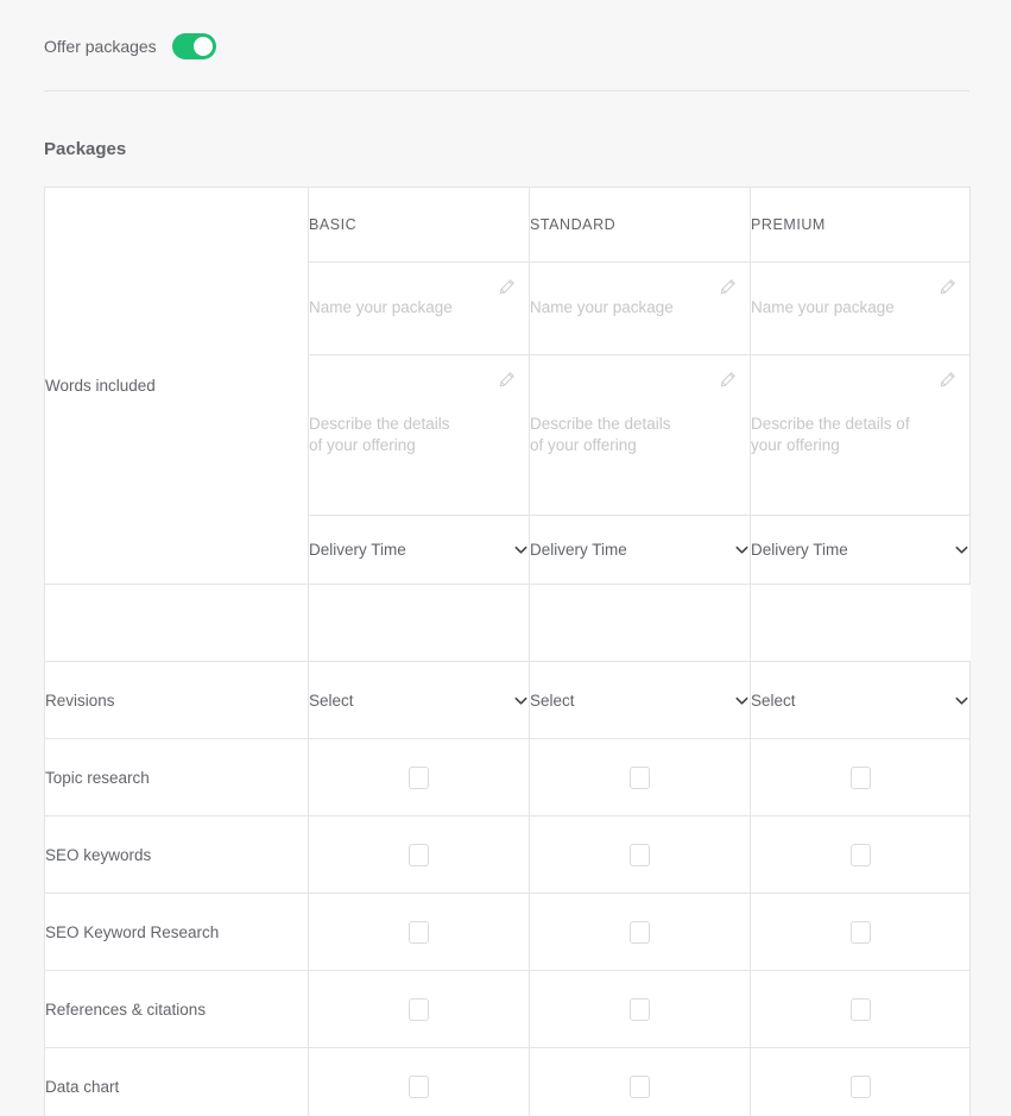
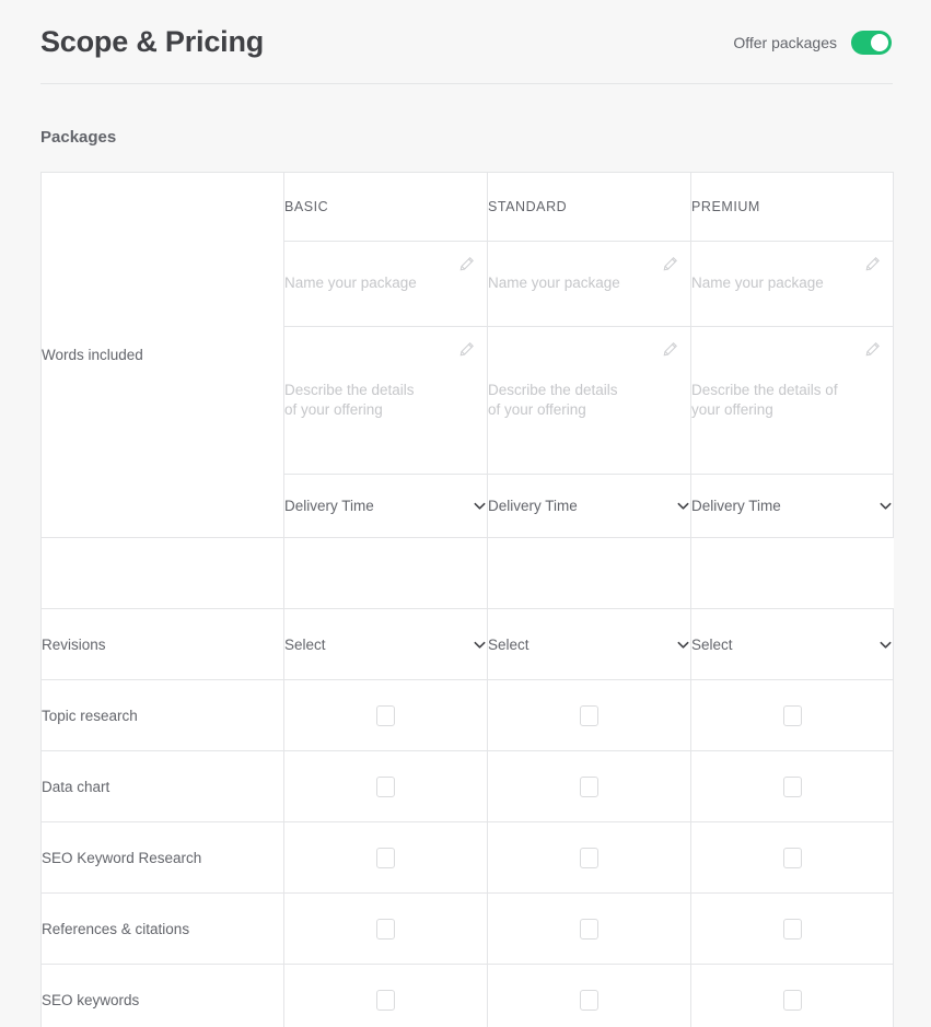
+ Scope & Pricing
  Offer packages
  Packages
  Words included	BASIC	STANDARD	PREMIUM
  Name your package	Name your package	Name your package
  Describe the details of your offering	Describe the details of your offering	Describe the details of your offering
  Delivery Time	Delivery Time	Delivery Time
  Revisions	Select	Select	Select
  Topic research
- SEO keywords
+ Data chart
  SEO Keyword Research
  References & citations
- Data chart
+ SEO keywords
